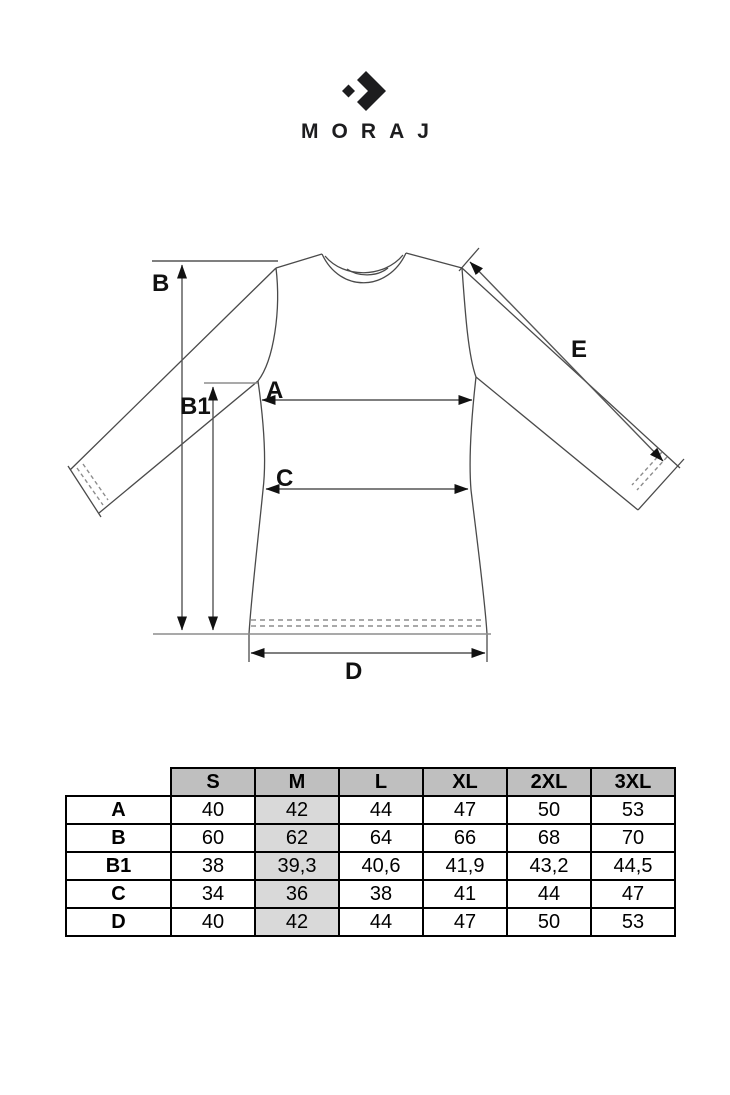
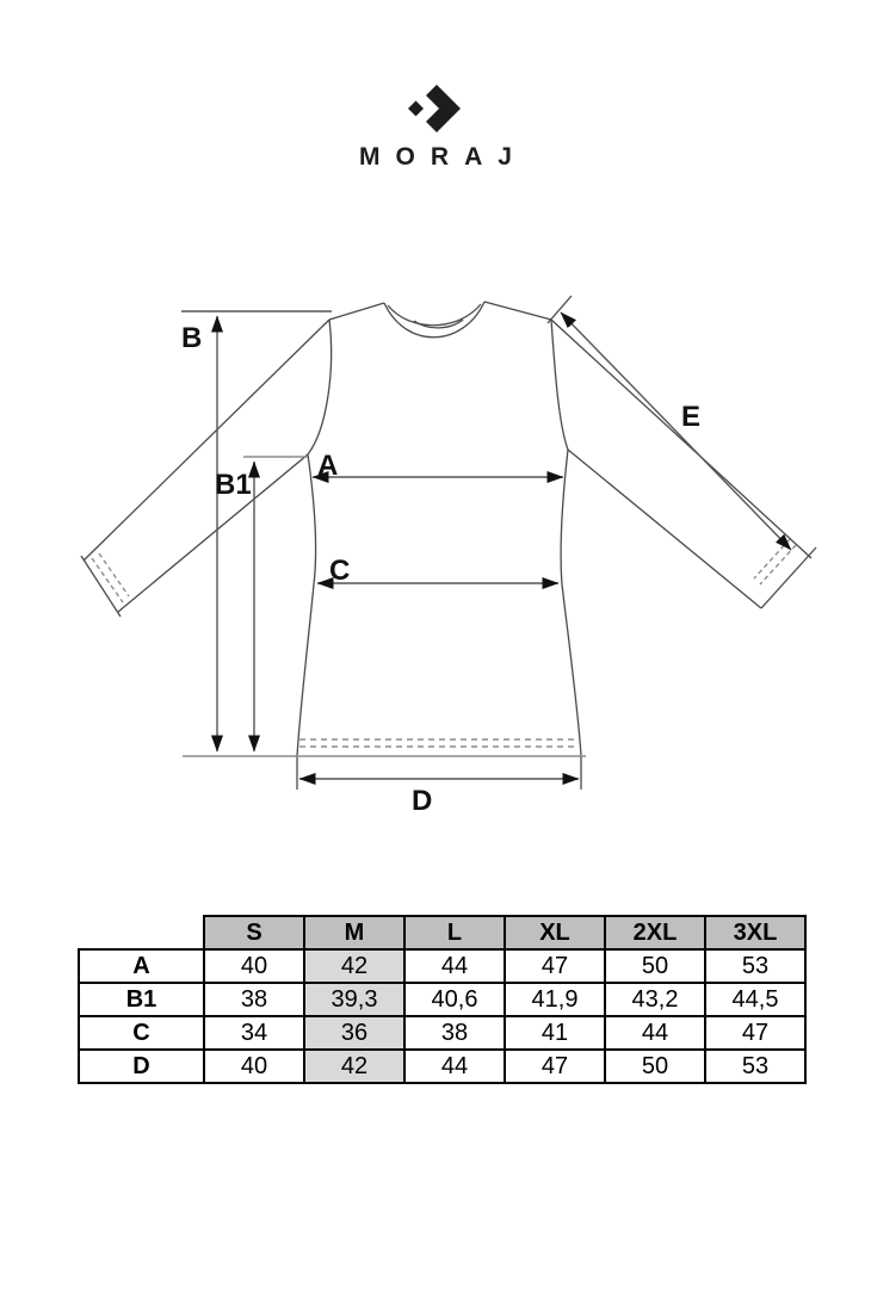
  MORAJ
  B
  B1
  A
  C
  D
  E
  	S	M	L	XL	2XL	3XL
  A	40	42	44	47	50	53
- B	60	62	64	66	68	70
  B1	38	39,3	40,6	41,9	43,2	44,5
  C	34	36	38	41	44	47
  D	40	42	44	47	50	53
